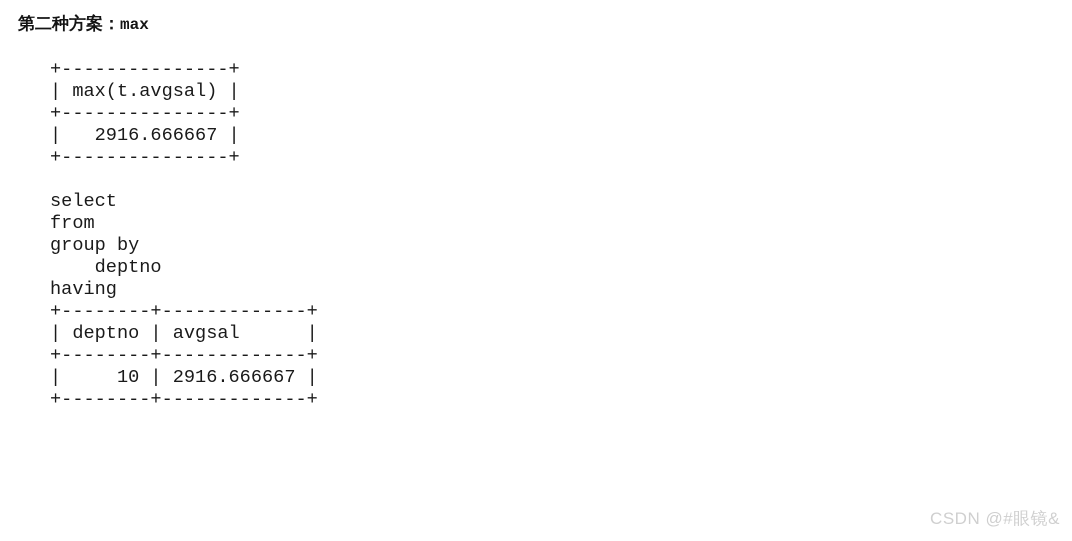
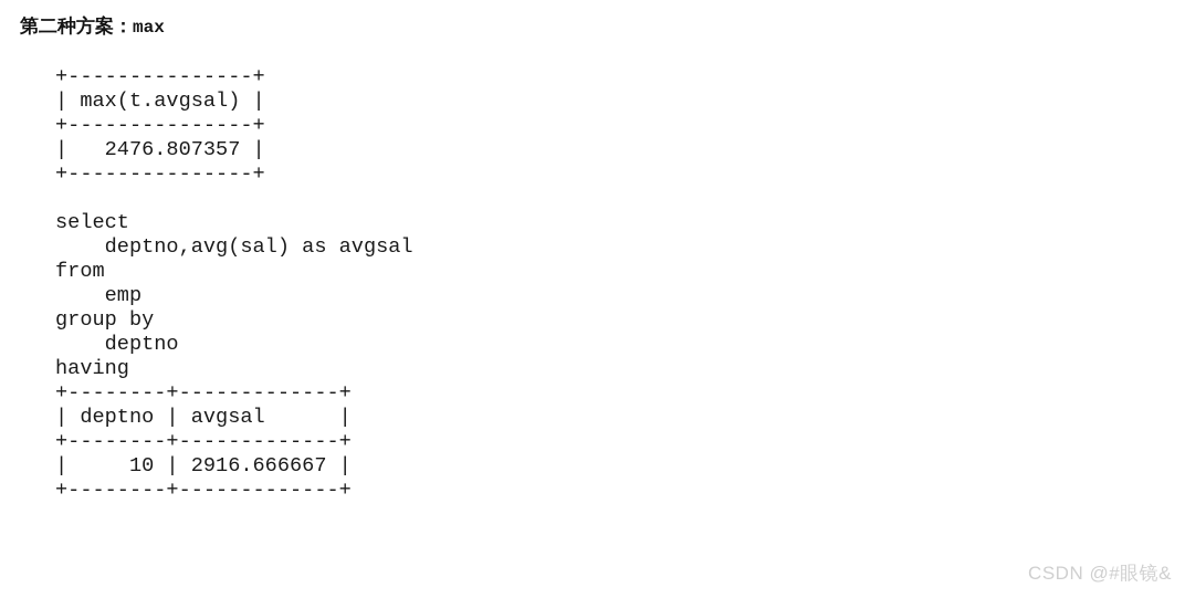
  第二种方案：max
  +---------------+
  | max(t.avgsal) |
  +---------------+
- | 2916.666667 |
+ | 2476.807357 |
  +---------------+
  select
+ deptno,avg(sal) as avgsal
  from
+ emp
  group by
  deptno
  having
  +--------+-------------+
  | deptno | avgsal |
  +--------+-------------+
  | 10 | 2916.666667 |
  +--------+-------------+
  CSDN @#眼镜&
